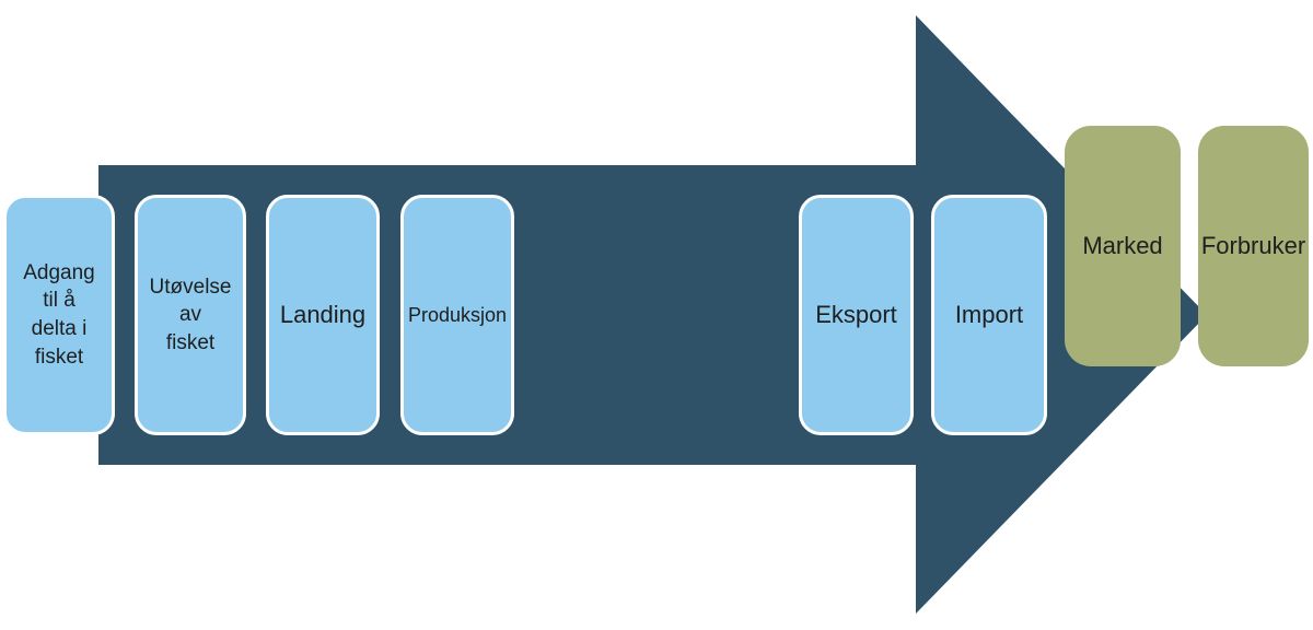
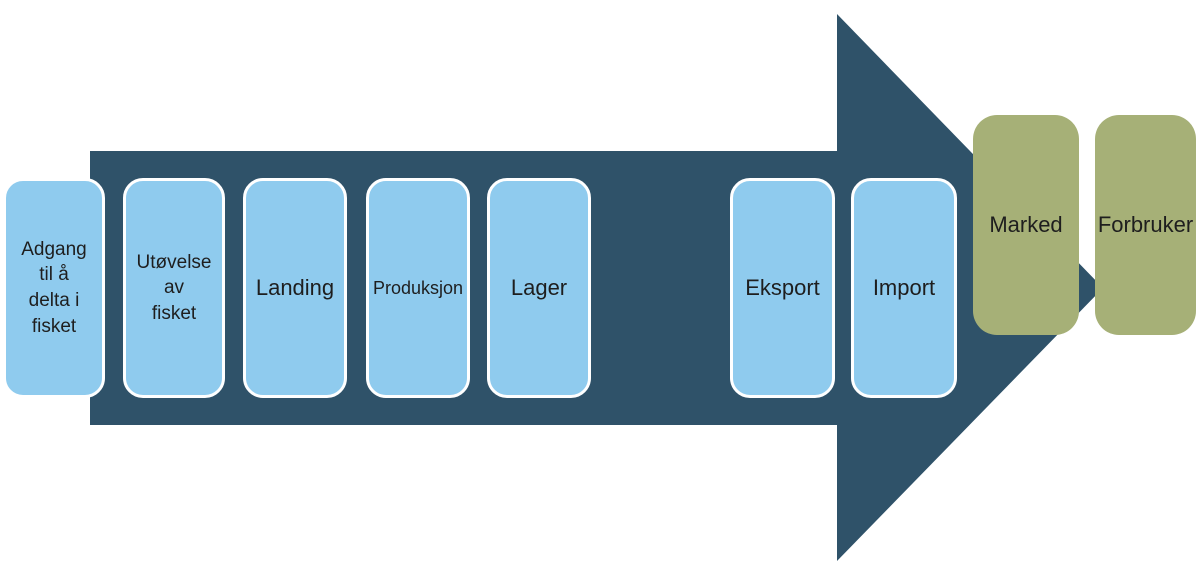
  Adgang
  til å
  delta i
  fisket
  Utøvelse
  av
  fisket
  Landing
  Produksjon
+ Lager
  Eksport
  Import
  Marked
  Forbruker
